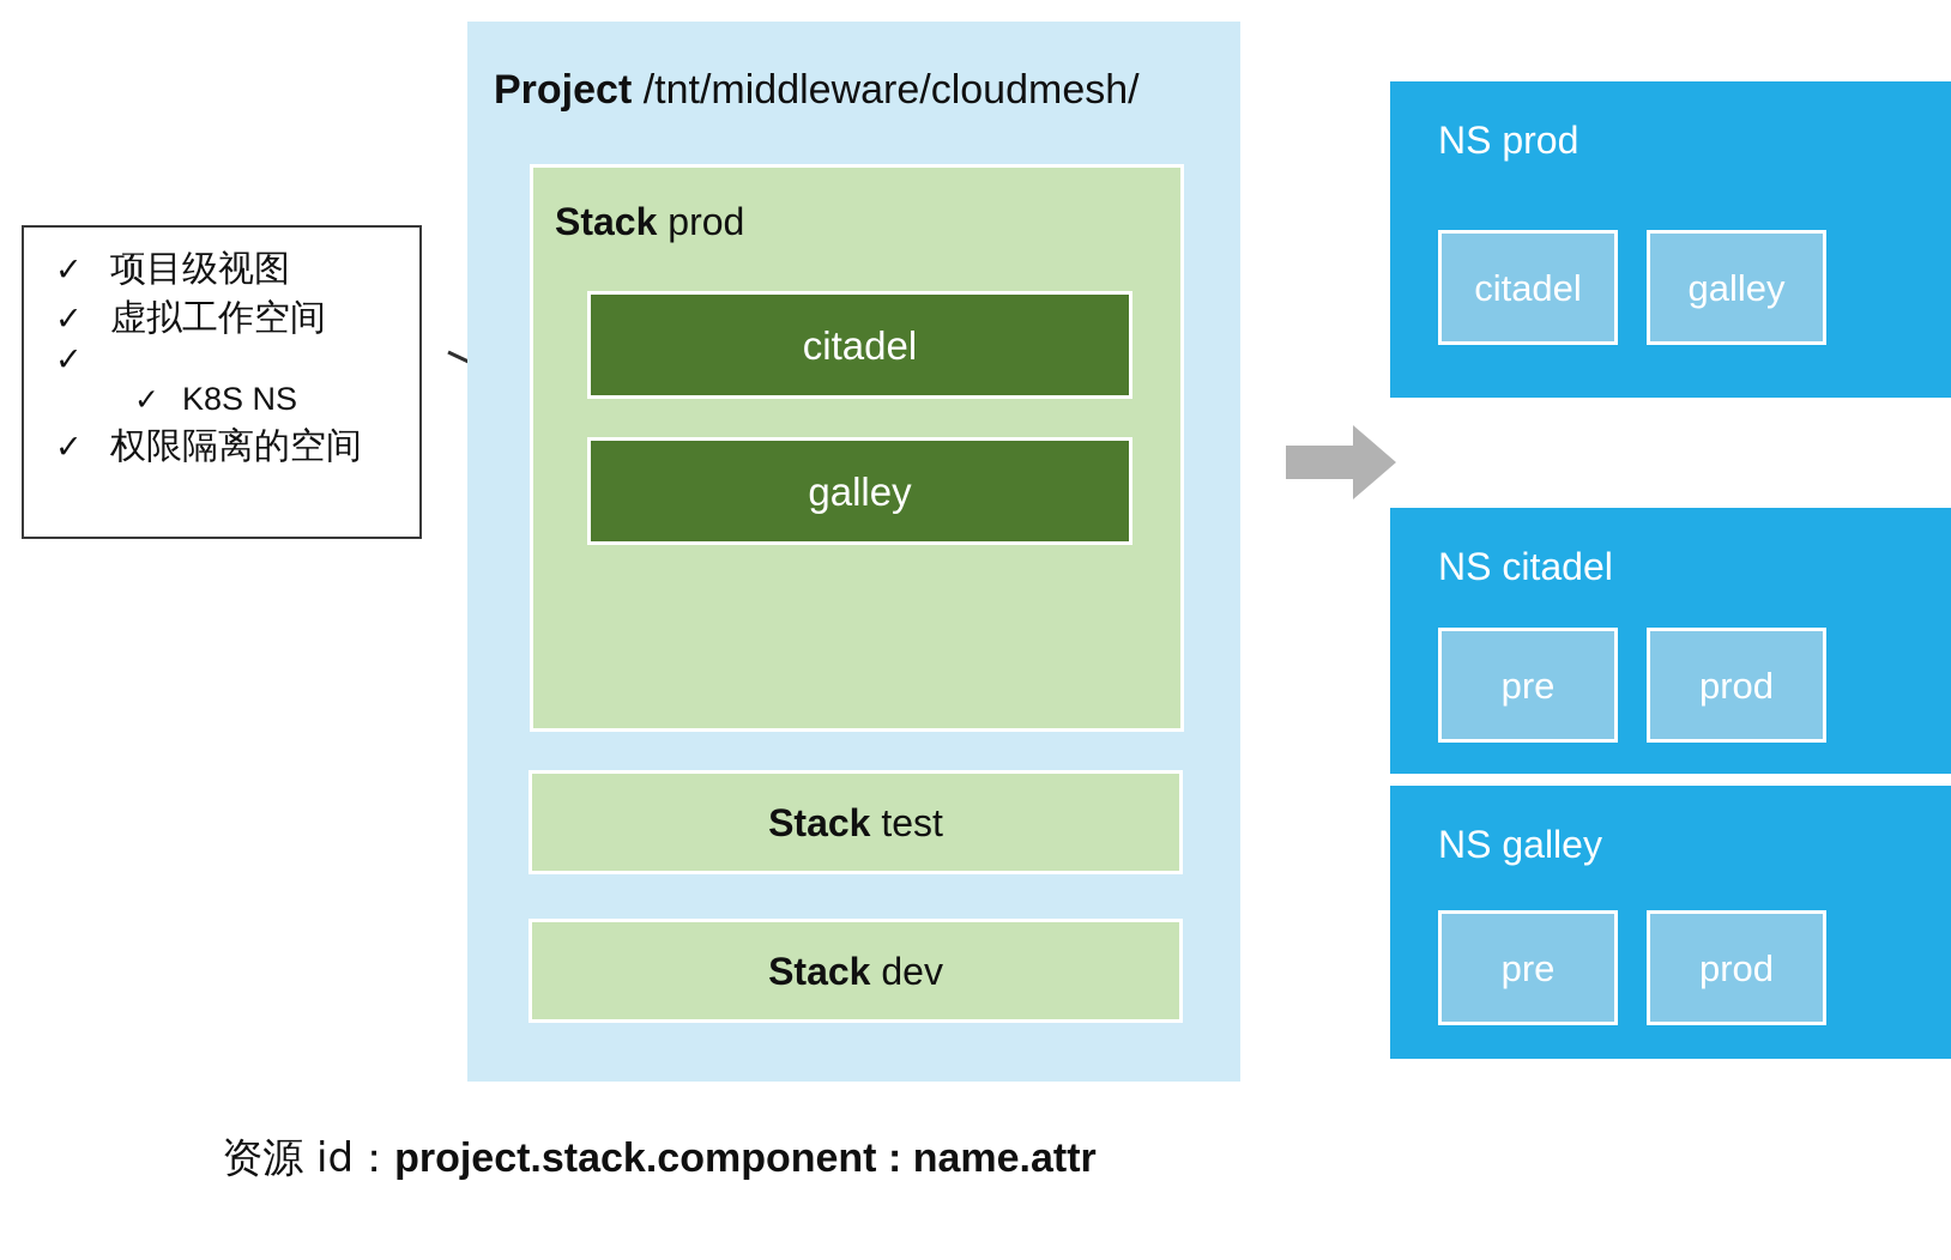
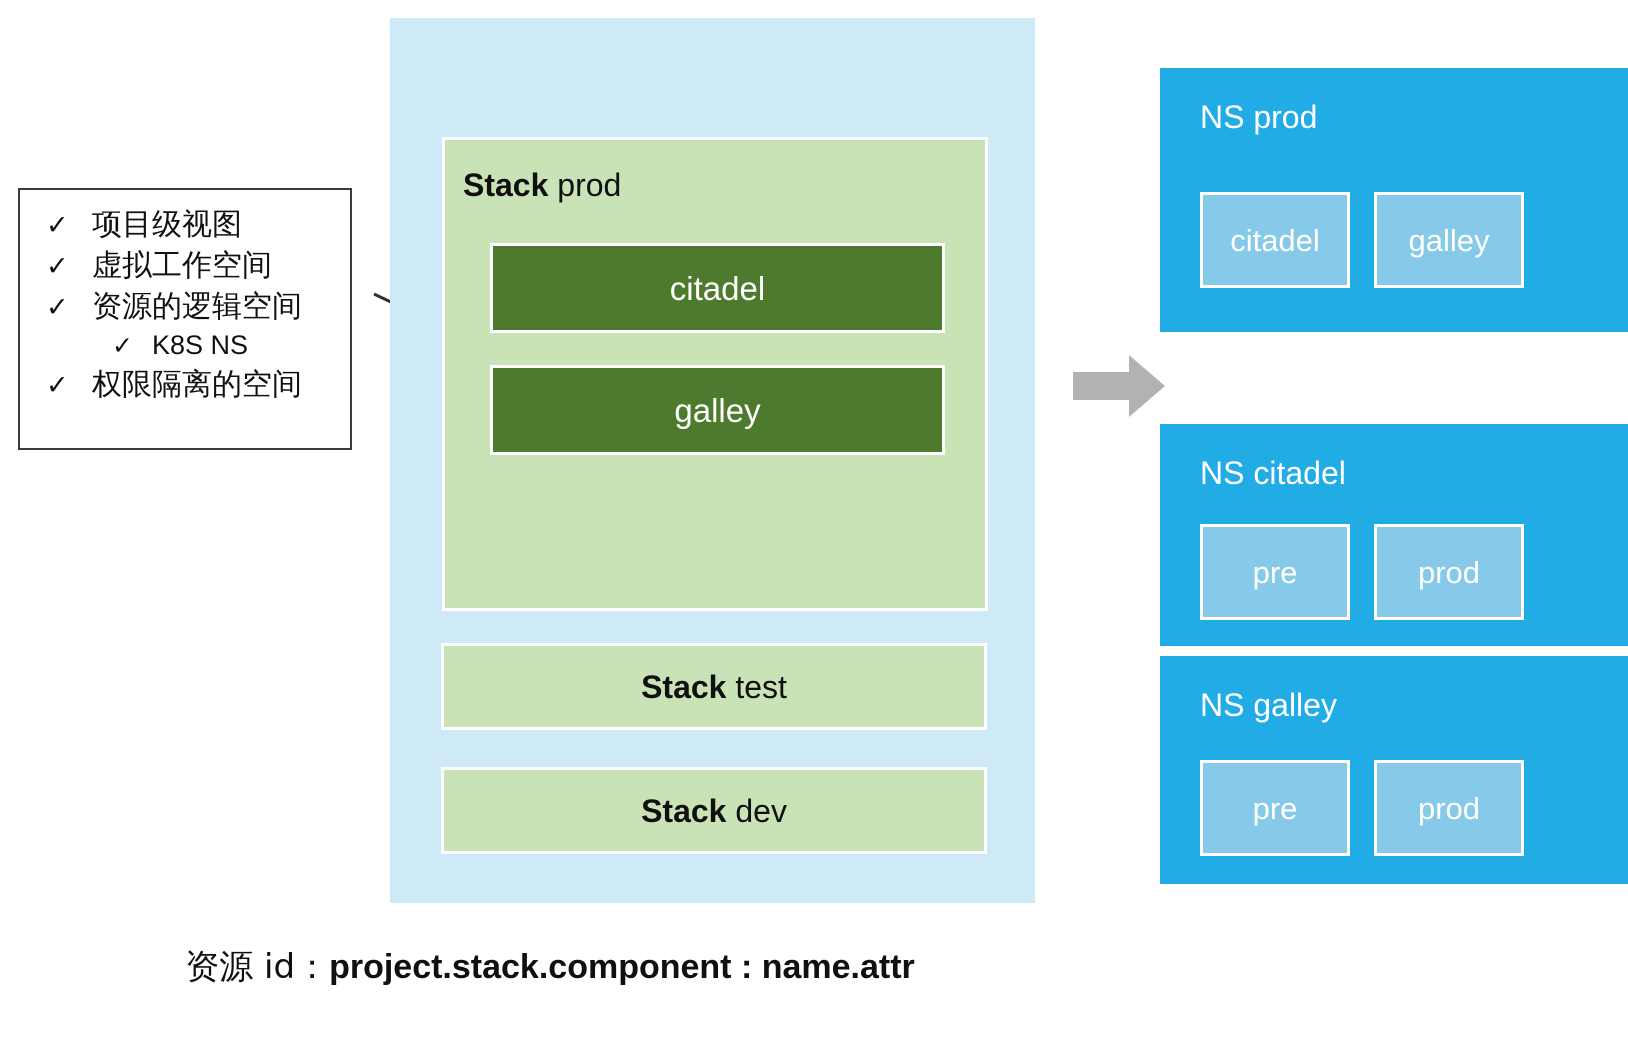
  ✓
  项目级视图
  ✓
  虚拟工作空间
  ✓
+ 资源的逻辑空间
  ✓
  K8S NS
  ✓
  权限隔离的空间
- Project /tnt/middleware/cloudmesh/
  Stack prod
  citadel
  galley
  Stack test
  Stack dev
  NS prod
  citadel
  galley
  NS citadel
  pre
  prod
  NS galley
  pre
  prod
  资源 id：project.stack.component : name.attr
